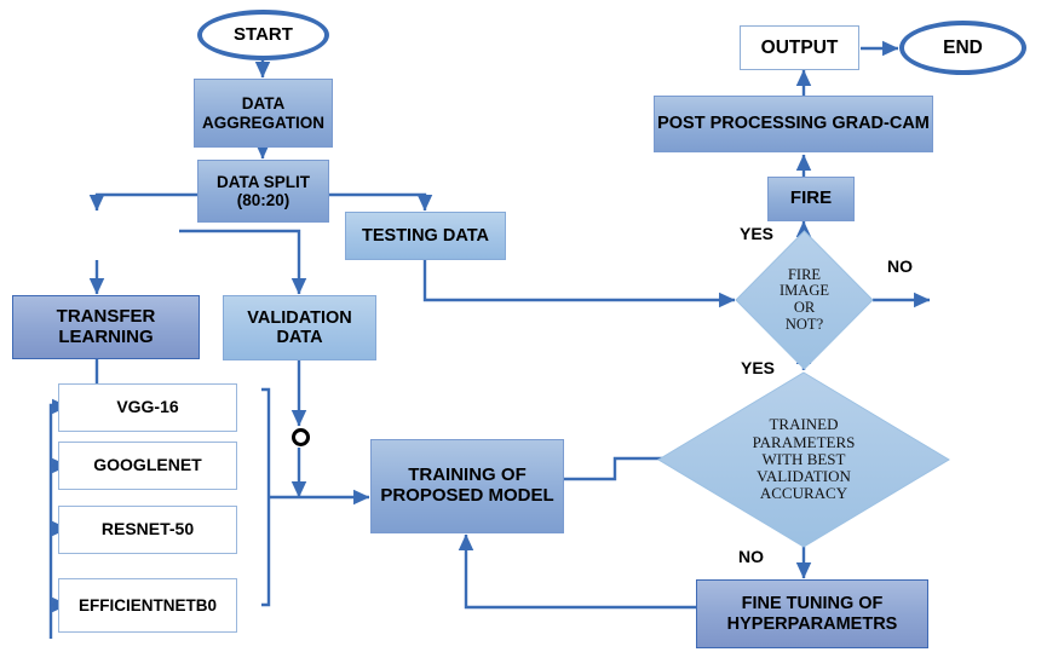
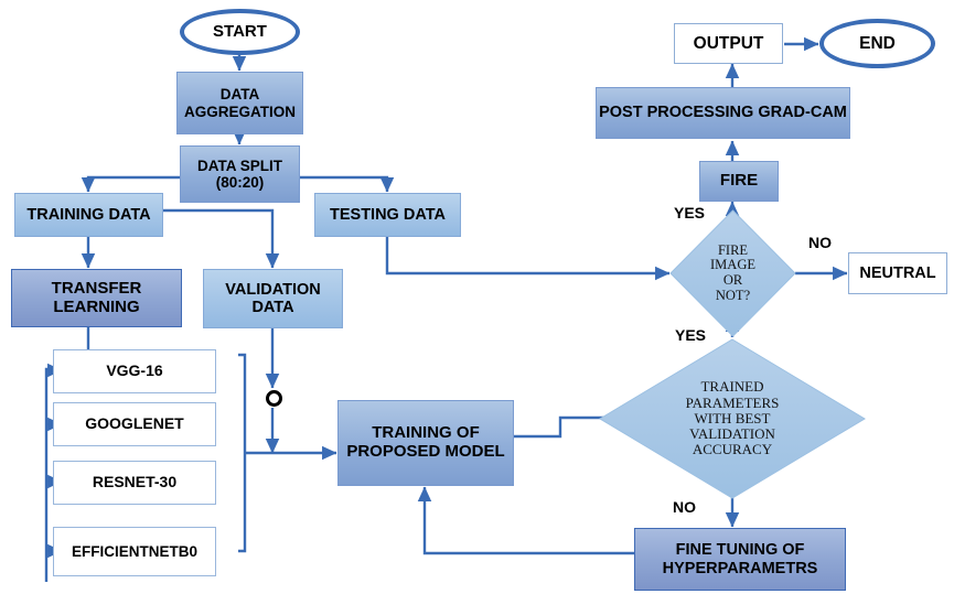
  START
  DATA
  AGGREGATION
  DATA SPLIT
  (80:20)
+ TRAINING DATA
  TESTING DATA
  TRANSFER
  LEARNING
  VALIDATION
  DATA
  VGG-16
  GOOGLENET
- RESNET-50
+ RESNET-30
  EFFICIENTNETB0
  TRAINING OF
  PROPOSED MODEL
  TRAINED
  PARAMETERS
  WITH BEST
  VALIDATION
  ACCURACY
  FINE TUNING OF
  HYPERPARAMETRS
  FIRE
  IMAGE
  OR
  NOT?
+ NEUTRAL
  FIRE
  POST PROCESSING GRAD-CAM
  OUTPUT
  END
  YES
  NO
  YES
  NO
